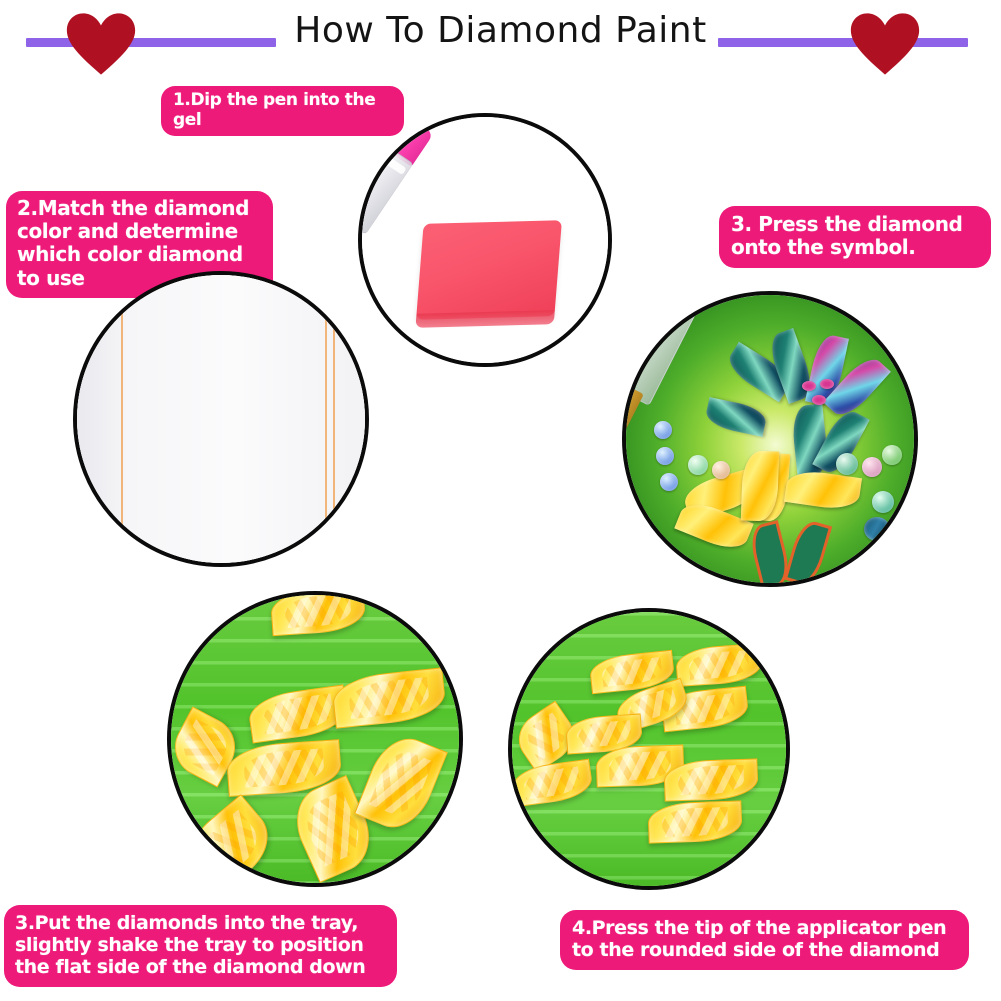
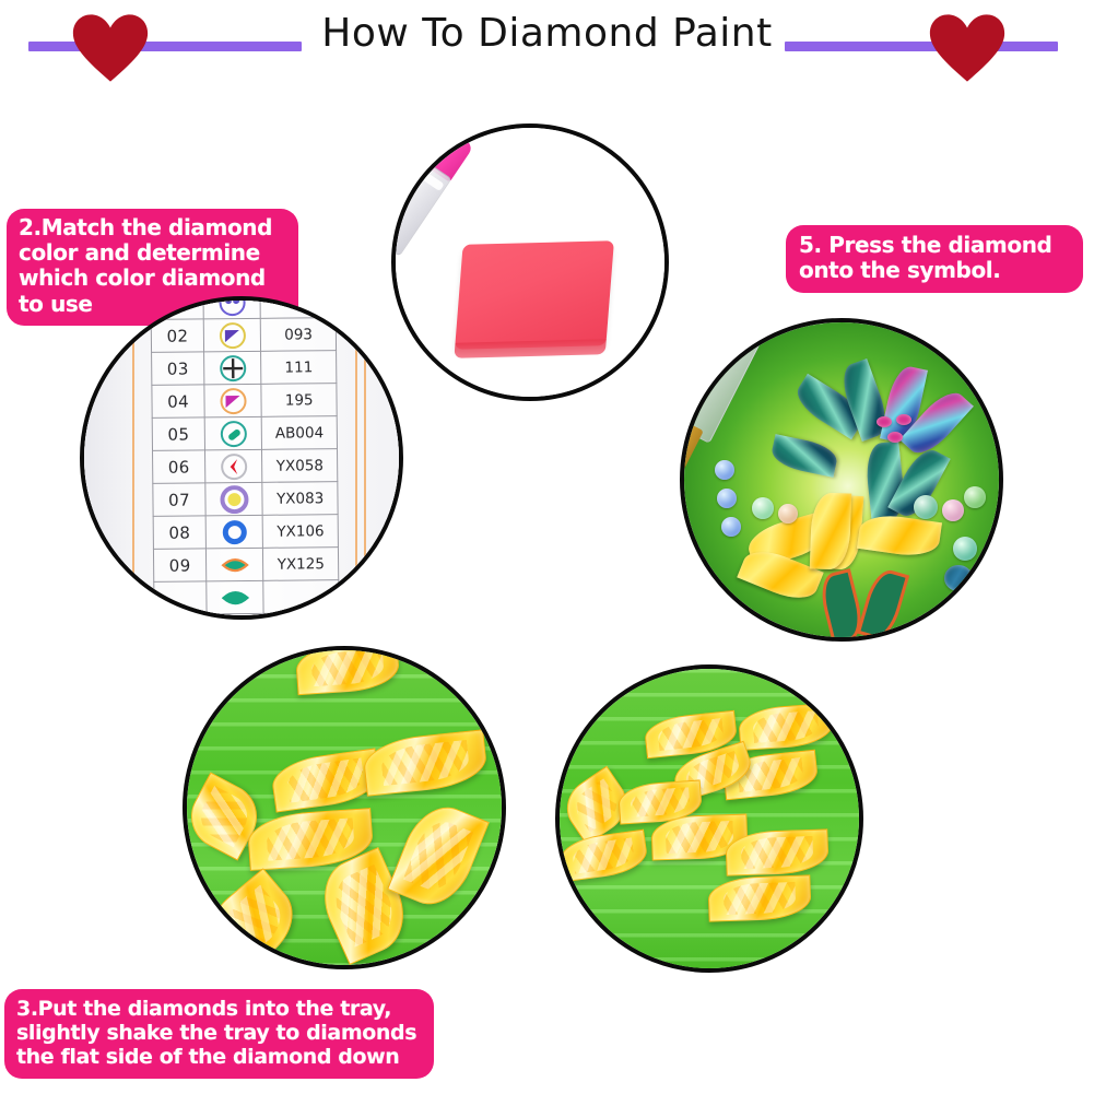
  How To Diamond Paint
- 1.Dip the pen into the gel
  2.Match the diamond color and determine which color diamond to us
+ 		028
+ 02		093
+ 03		111
+ 04		195
+ 05		AB004
+ 06		YX058
+ 07		YX083
+ 08		YX106
+ 09		YX125
- 3. Press the diamond onto the symbol.
+ 5. Press the diamond onto the symbol.
- 3.Put the diamonds into the tray, slightly shake the tray to position the flat side of the diamond down
+ 3.Put the diamonds into the tray, slightly shake the tray to diamonds the flat side of the diamond down
- 4.Press the tip of the applicator pen to the rounded side of the diamond
